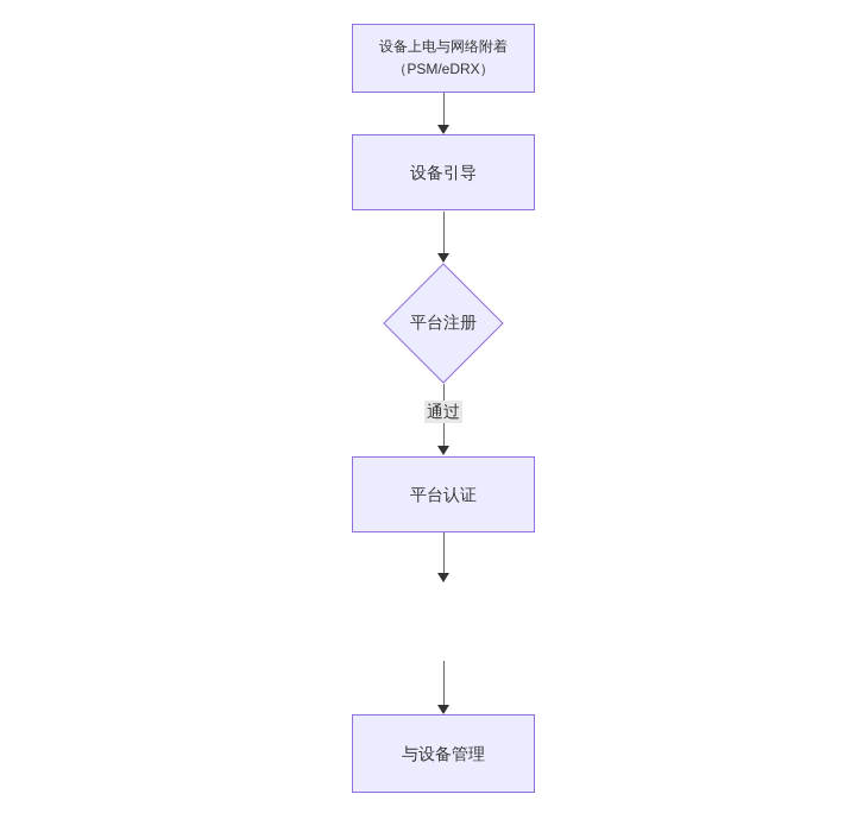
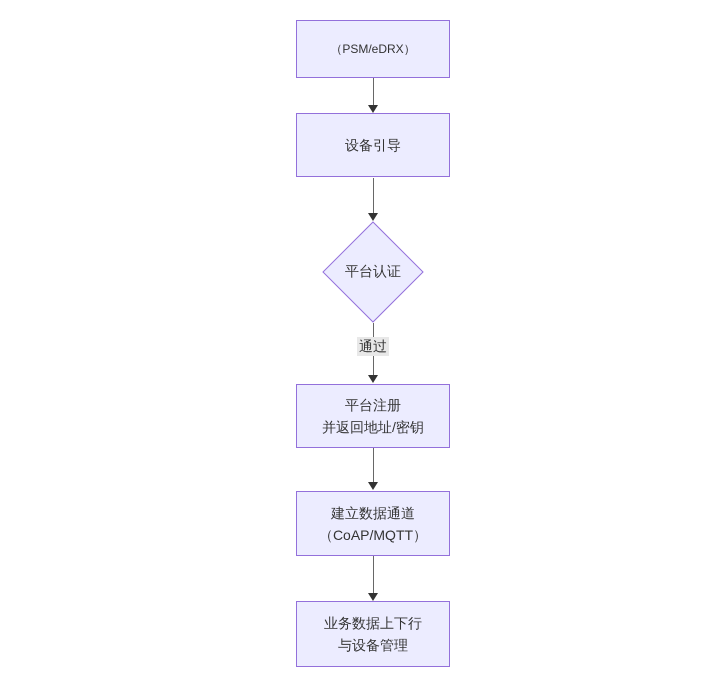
- 设备上电与网络附着
  （PSM/eDRX）
  设备引导
- 平台注册
+ 平台认证
  通过
- 平台认证
+ 平台注册
+ 并返回地址/密钥
+ 建立数据通道
+ （CoAP/MQTT）
+ 业务数据上下行
  与设备管理
